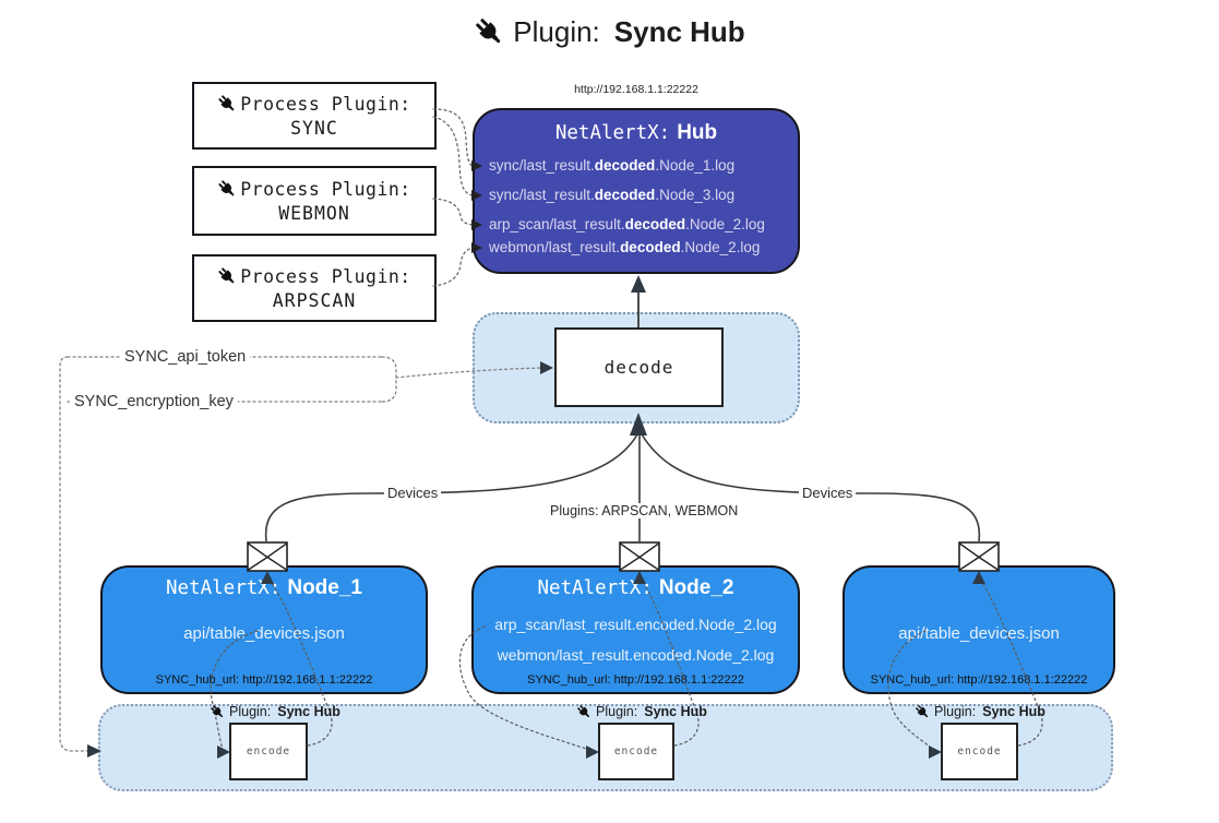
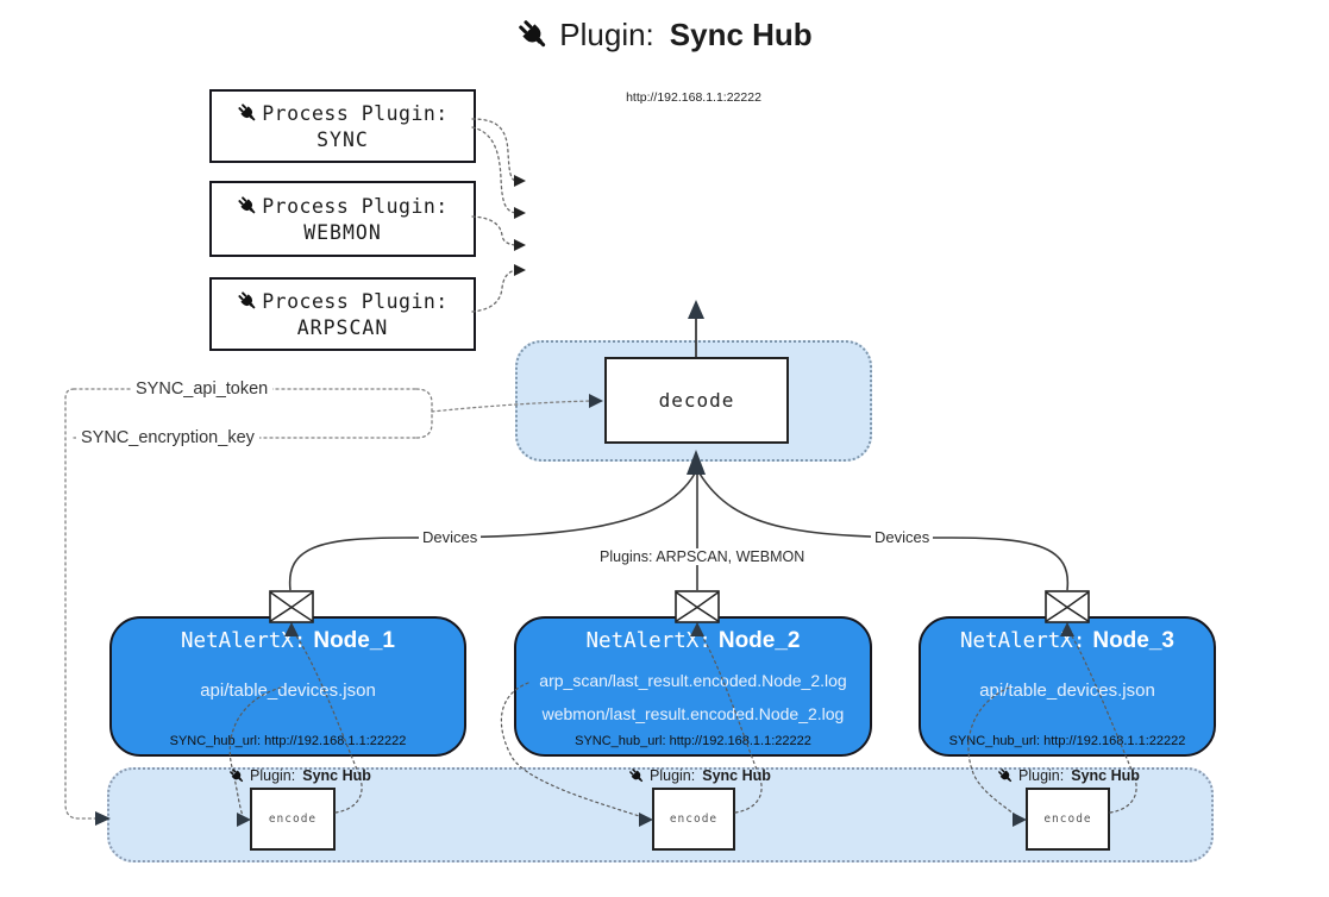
  Plugin:
  Sync Hub
  Process Plugin:
  SYNC
  Process Plugin:
  WEBMON
  Process Plugin:
  ARPSCAN
  http://192.168.1.1:22222
- NetAlertX: Hub
- sync/last_result.decoded.Node_1.log
- sync/last_result.decoded.Node_3.log
- arp_scan/last_result.decoded.Node_2.log
- webmon/last_result.decoded.Node_2.log
  decode
  SYNC_api_token
  SYNC_encryption_key
  Devices
  Devices
  Plugins: ARPSCAN, WEBMON
  NetAlertX Node_1
  api/tabledevics.json
  SYNC_hub_url: http://192.1681.1:22222
  NetAlertX Node_2
  arp_scan/last_result.encoded.Node_2.log
  webmon/last_result.encoded.Node_2.log
  SYNC_hub_url: http://192.16.1.1:22222
+ NetAlertX: Node_3
  api/table_devices.json
  SYNC_hub_url: http://192.16.1.1:22222
  Plugin:
  Sync Hub
  Plugin:
  Sync Hub
  Plugin:
  Sync Hub
  encode
  encode
  encode
